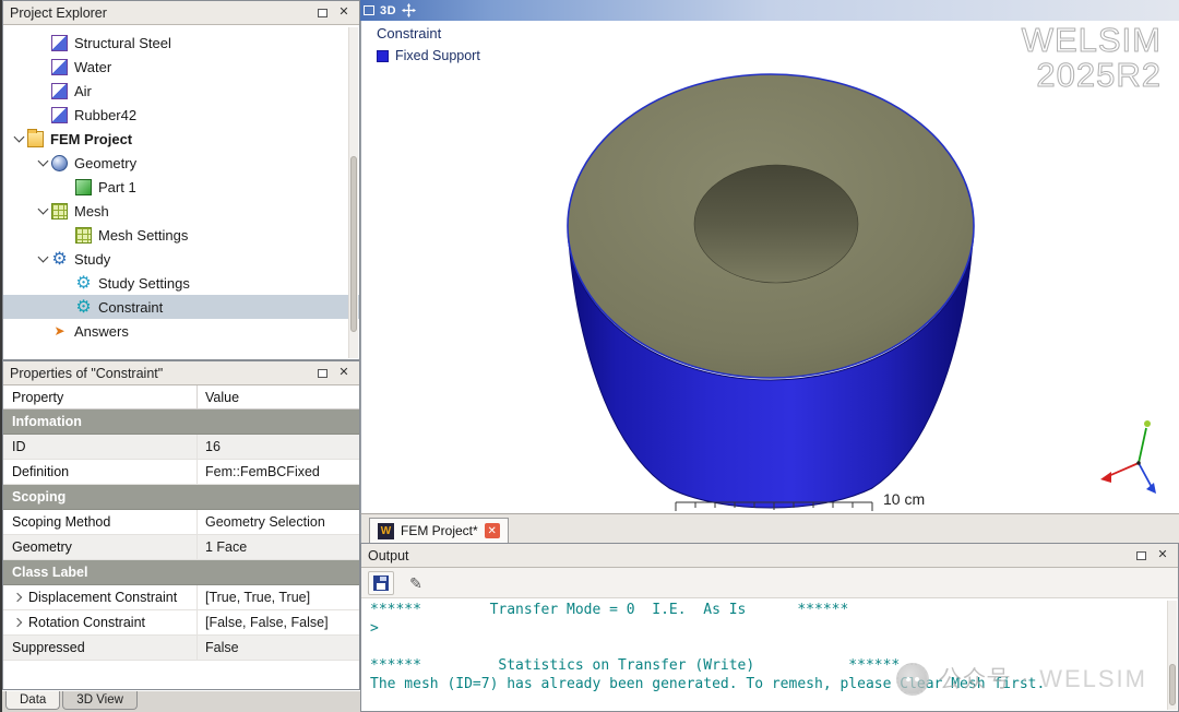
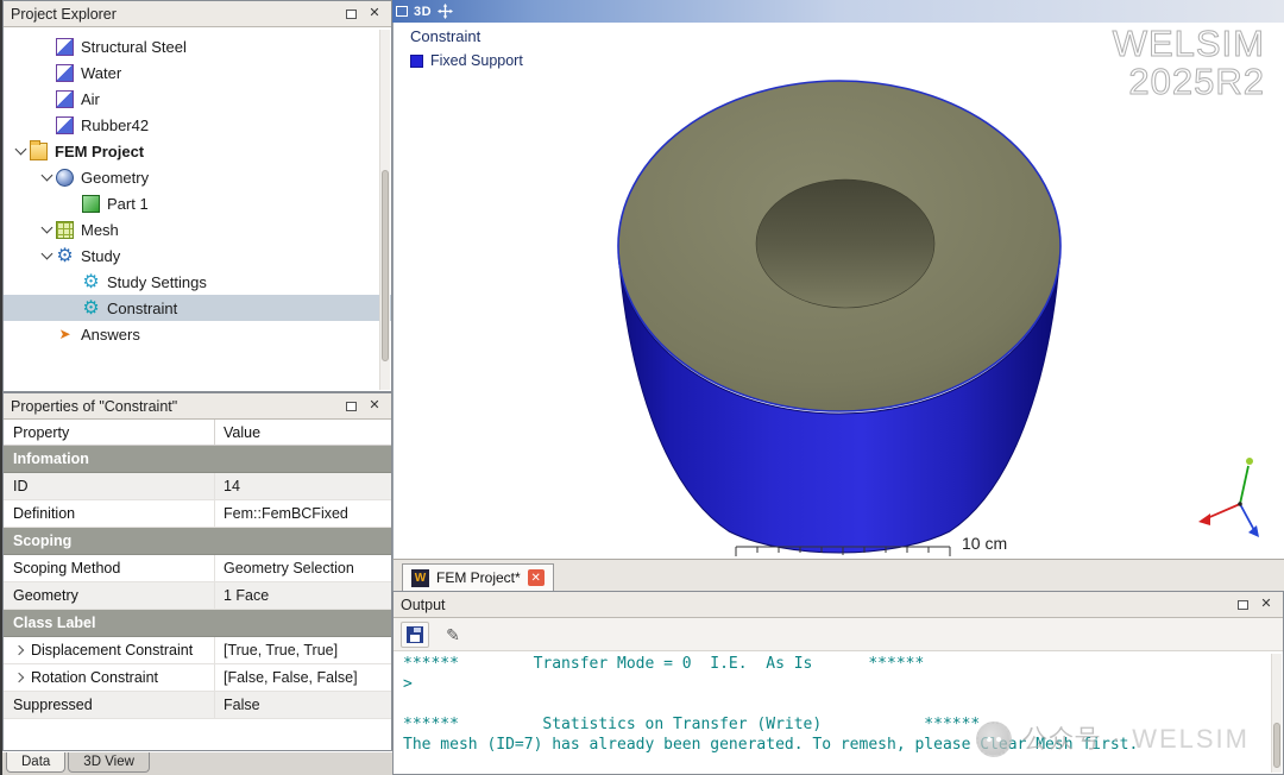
  Project Explorer
  ✕
  Structural Steel
  Water
  Air
  Rubber42
  FEM Project
  Geometry
  Part 1
  Mesh
- Mesh Settings
  Study
  Study Settings
  Constraint
  Answers
  Properties of "Constraint"
  ✕
  Property
  Value
  Infomation
  ID
- 16
+ 14
  Definition
  Fem::FemBCFixed
  Scoping
  Scoping Method
  Geometry Selection
  Geometry
  1 Face
  Class Label
  Displacement Constraint
  [True, True, True]
  Rotation Constraint
  [False, False, False]
  Suppressed
  False
  Data
  3D View
  3D
  Constraint
  Fixed Support
  WELSIM
  2025R2
  10 cm
  W
  FEM Project*
  ✕
  Output
  ✕
  ✎
  ****** Transfer Mode = 0 I.E. As Is ******
  >
  ****** Statistics on Transfer (Write) ******
  The mesh (ID=7) has already been generated. To remesh, please Clear Mesh first.
  公众号
  ·
  WELSIM
